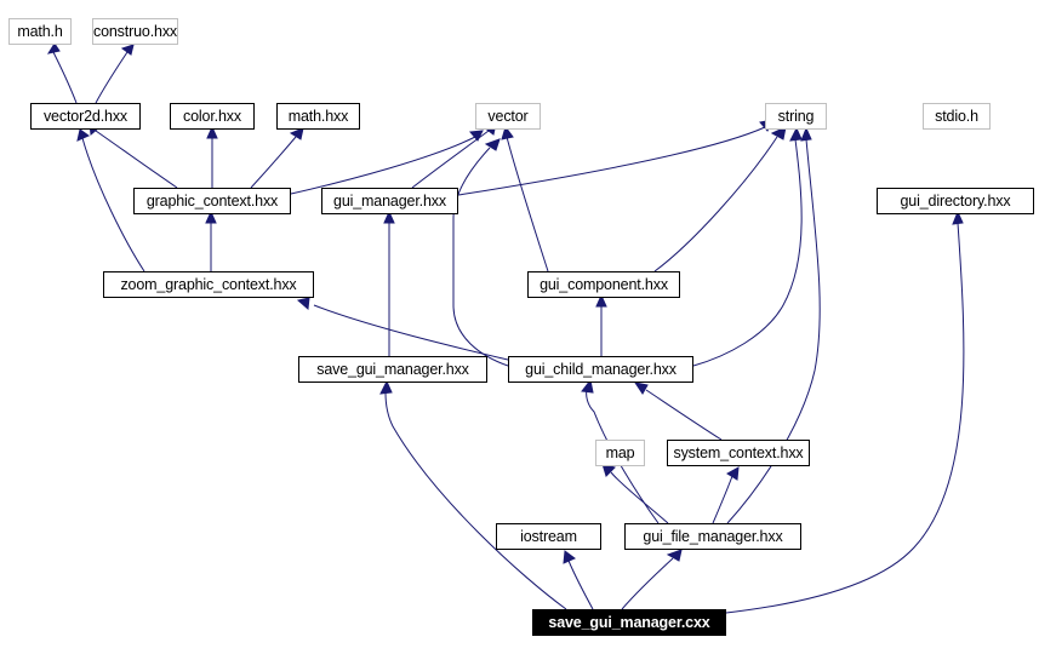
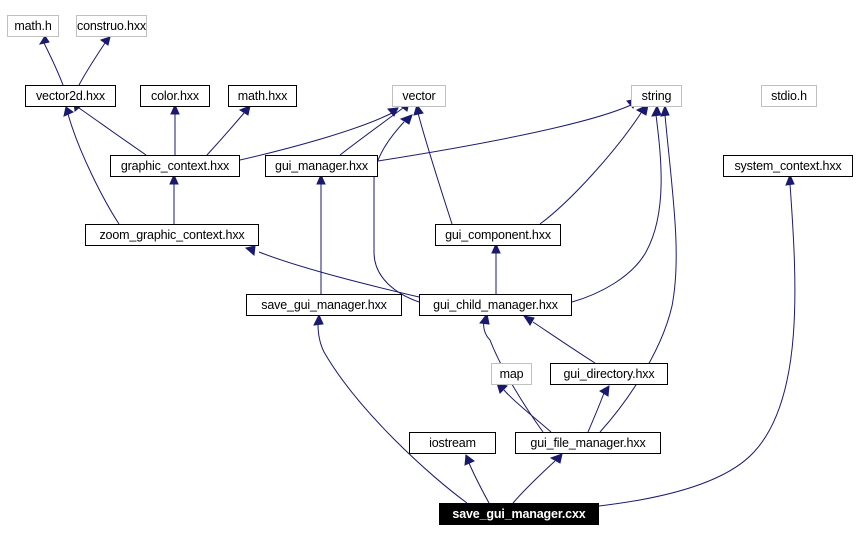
  math.h
  construo.hxx
  vector2d.hxx
  color.hxx
  math.hxx
  vector
  string
  stdio.h
  graphic_context.hxx
  gui_manager.hxx
- gui_directory.hxx
+ system_context.hxx
  zoom_graphic_context.hxx
  gui_component.hxx
  save_gui_manager.hxx
  gui_child_manager.hxx
  map
- system_context.hxx
+ gui_directory.hxx
  iostream
  gui_file_manager.hxx
  save_gui_manager.cxx
